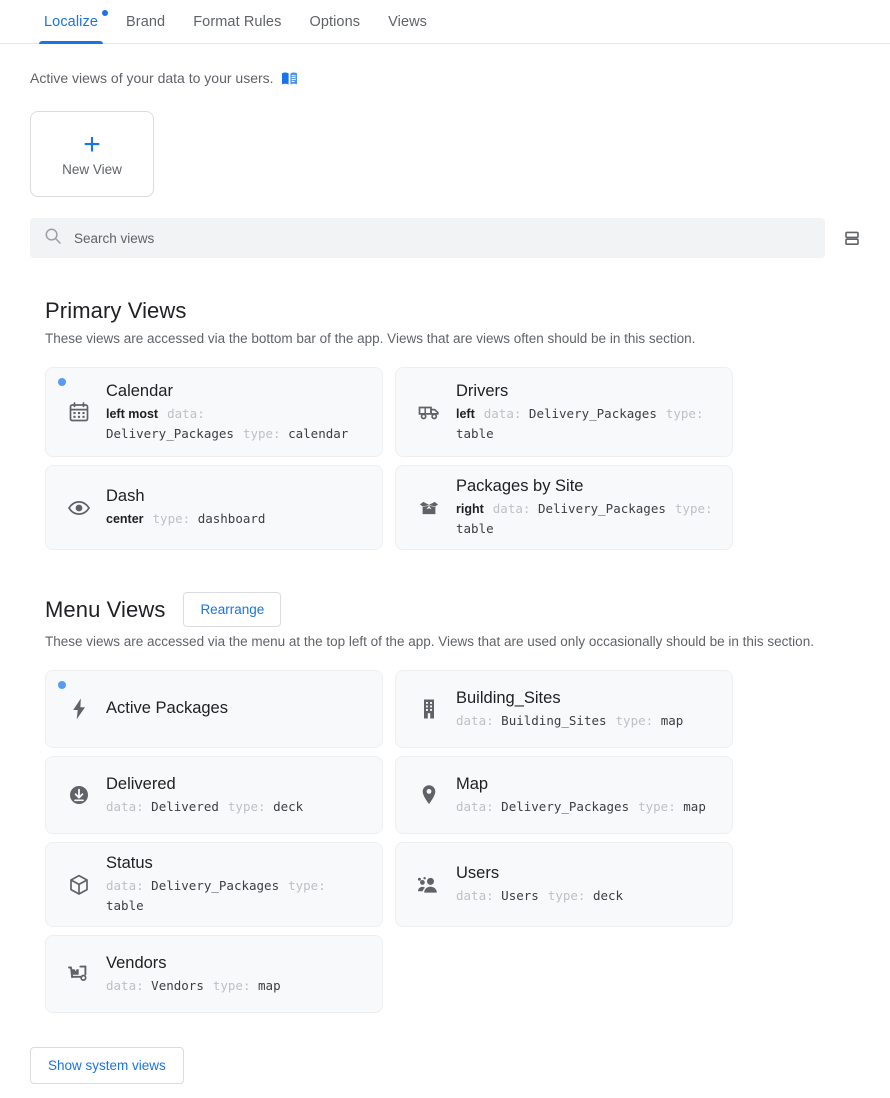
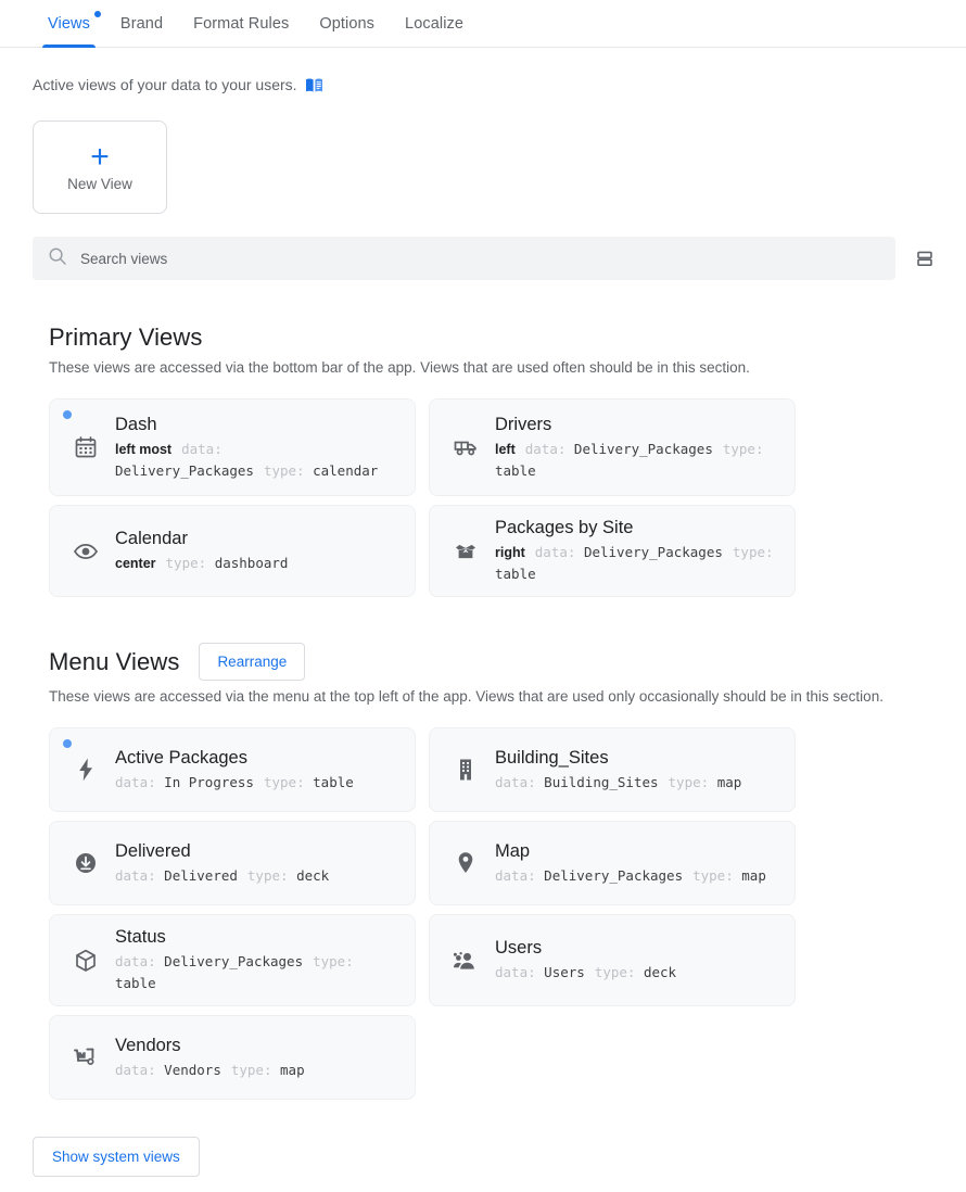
- Localize
+ Views
  Brand
  Format Rules
  Options
- Views
+ Localize
  Active views of your data to your users.
  +
  New View
  Search views
  Primary Views
- These views are accessed via the bottom bar of the app. Views that are views often should be in this section.
+ These views are accessed via the bottom bar of the app. Views that are used often should be in this section.
- Calendar
+ Dash
  left most data: Delivery_Packages type: calendar
  Drivers
  left data: Delivery_Packages type: table
- Dash
+ Calendar
  center type: dashboard
  Packages by Site
  right data: Delivery_Packages type: table
  Menu Views
  Rearrange
  These views are accessed via the menu at the top left of the app. Views that are used only occasionally should be in this section.
  Active Packages
+ data: In Progress type: table
  Building_Sites
  data: Building_Sites type: map
  Delivered
  data: Delivered type: deck
  Map
  data: Delivery_Packages type: map
  Status
  data: Delivery_Packages type: table
  Users
  data: Users type: deck
  Vendors
  data: Vendors type: map
  Show system views
